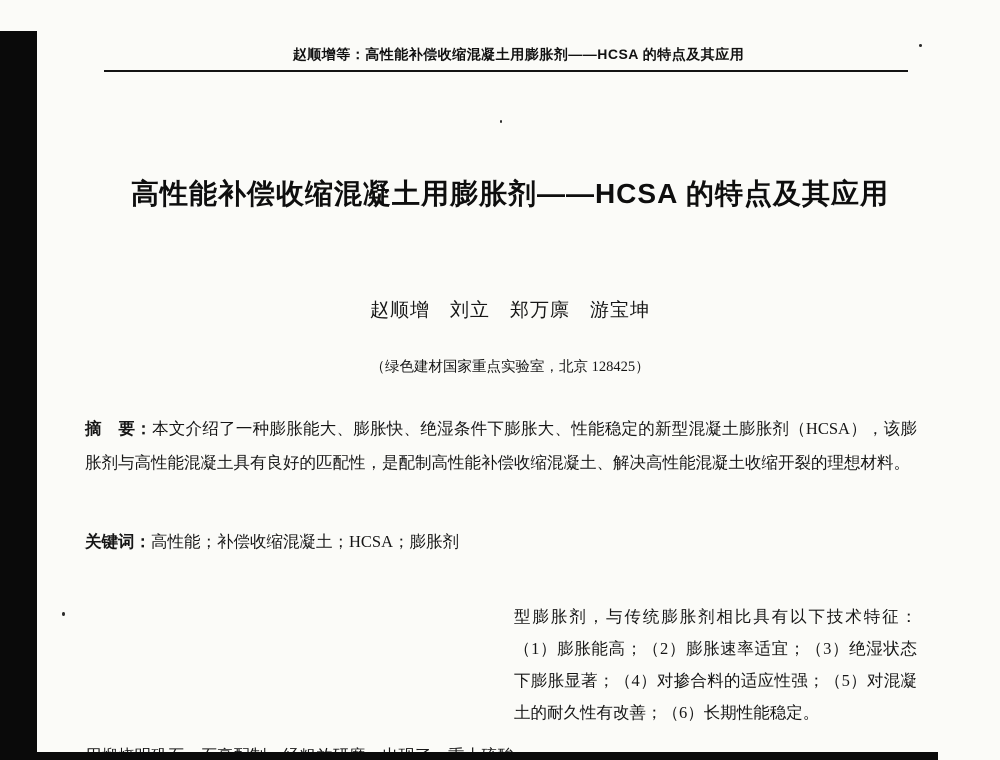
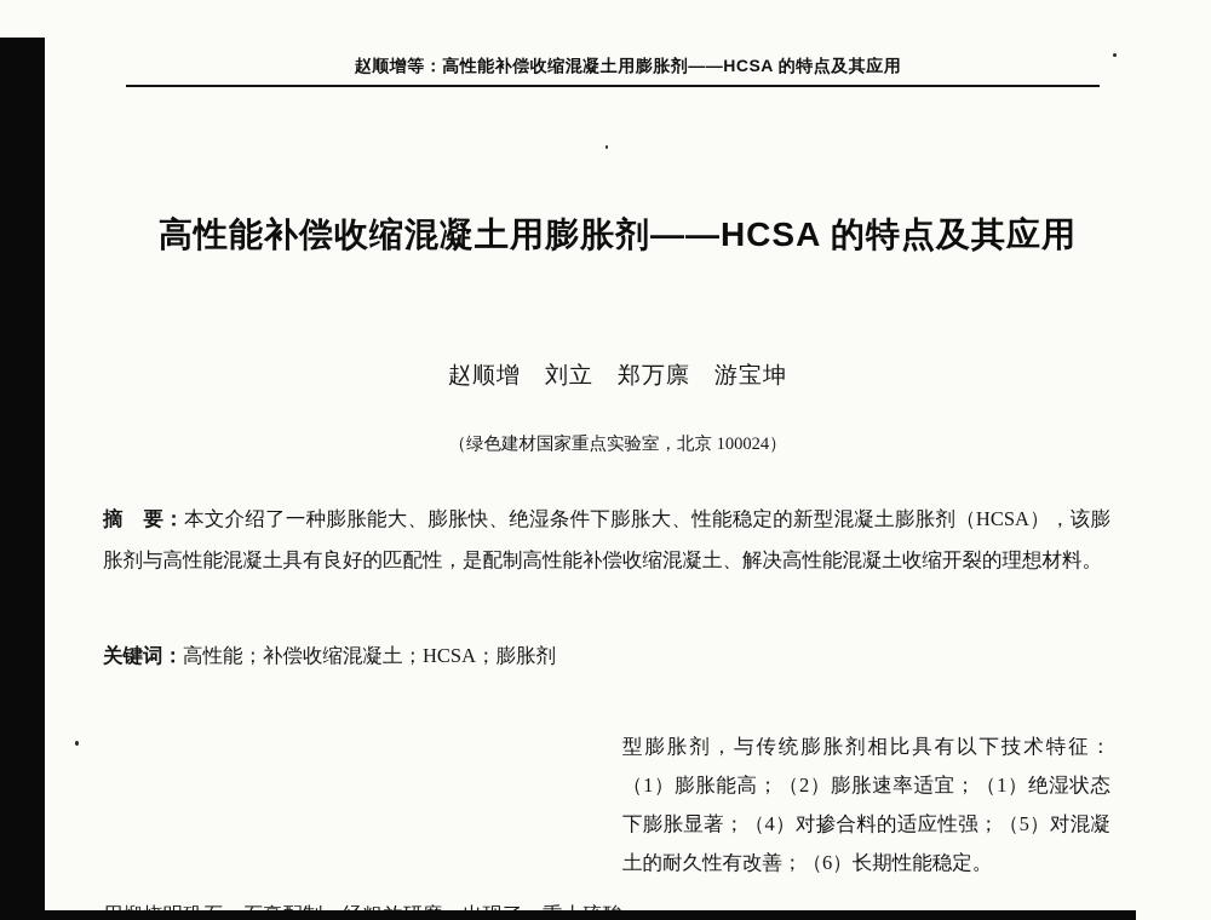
  赵顺增等：高性能补偿收缩混凝土用膨胀剂——HCSA 的特点及其应用
  高性能补偿收缩混凝土用膨胀剂——HCSA 的特点及其应用
  赵顺增 刘立 郑万廪 游宝坤
- （绿色建材国家重点实验室，北京 128425）
+ （绿色建材国家重点实验室，北京 100024）
  摘 要：本文介绍了一种膨胀能大、膨胀快、绝湿条件下膨胀大、性能稳定的新型混凝土膨胀剂（HCSA），该膨胀剂与高性能混凝土具有良好的匹配性，是配制高性能补偿收缩混凝土、解决高性能混凝土收缩开裂的理想材料。
  关键词：高性能；补偿收缩混凝土；HCSA；膨胀剂
- 型膨胀剂，与传统膨胀剂相比具有以下技术特征：（1）膨胀能高；（2）膨胀速率适宜；（3）绝湿状态下膨胀显著；（4）对掺合料的适应性强；（5）对混凝土的耐久性有改善；（6）长期性能稳定。
+ 型膨胀剂，与传统膨胀剂相比具有以下技术特征：（1）膨胀能高；（2）膨胀速率适宜；（1）绝湿状态下膨胀显著；（4）对掺合料的适应性强；（5）对混凝土的耐久性有改善；（6）长期性能稳定。
